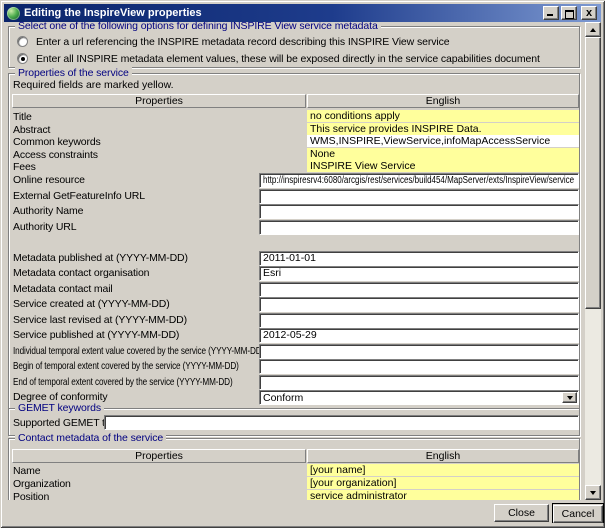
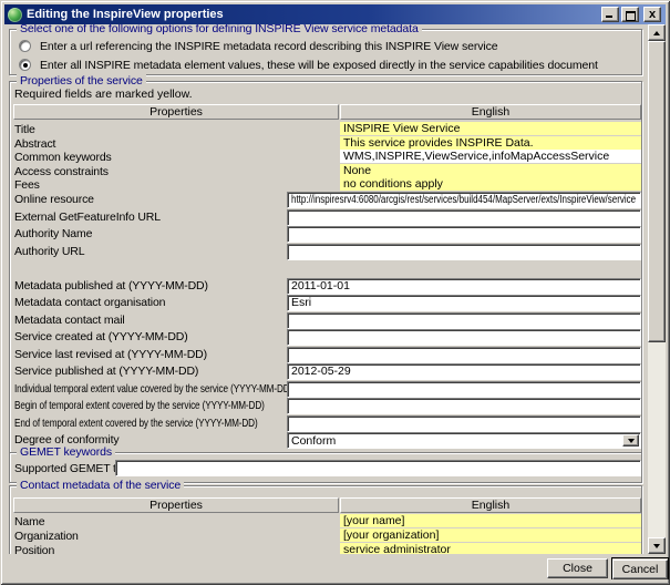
  Editing the InspireView properties
  x
  Select one of the following options for defining INSPIRE View service metadata
  Enter a url referencing the INSPIRE metadata record describing this INSPIRE View service
  Enter all INSPIRE metadata element values, these will be exposed directly in the service capabilities document
  Properties of the service
  Required fields are marked yellow.
  Properties
  English
  Title
- no conditions apply
+ INSPIRE View Service
  Abstract
  This service provides INSPIRE Data.
  Common keywords
  WMS,INSPIRE,ViewService,infoMapAccessService
  Access constraints
  None
  Fees
- INSPIRE View Service
+ no conditions apply
  Online resource
  http://inspiresrv4:6080/arcgis/rest/services/build454/MapServer/exts/InspireView/service
  External GetFeatureInfo URL
  Authority Name
  Authority URL
  Metadata published at (YYYY-MM-DD)
  2011-01-01
  Metadata contact organisation
  Esri
  Metadata contact mail
  Service created at (YYYY-MM-DD)
  Service last revised at (YYYY-MM-DD)
  Service published at (YYYY-MM-DD)
  2012-05-29
  Individual temporal extent value covered by the service (YYYY-MM-D
  Begin of temporal extent covered by the service (YYYY-MM-DD)
  End of temporal extent covered by the service (YYYY-MM-DD)
  Degree of conformity
  Conform
  GEMET keywords
  Supported GEMET
  Contact metadata of the service
  Properties
  English
  Name
  [your name]
  Organization
  [your organization]
  Position
  service administrator
  Close
  Cancel
